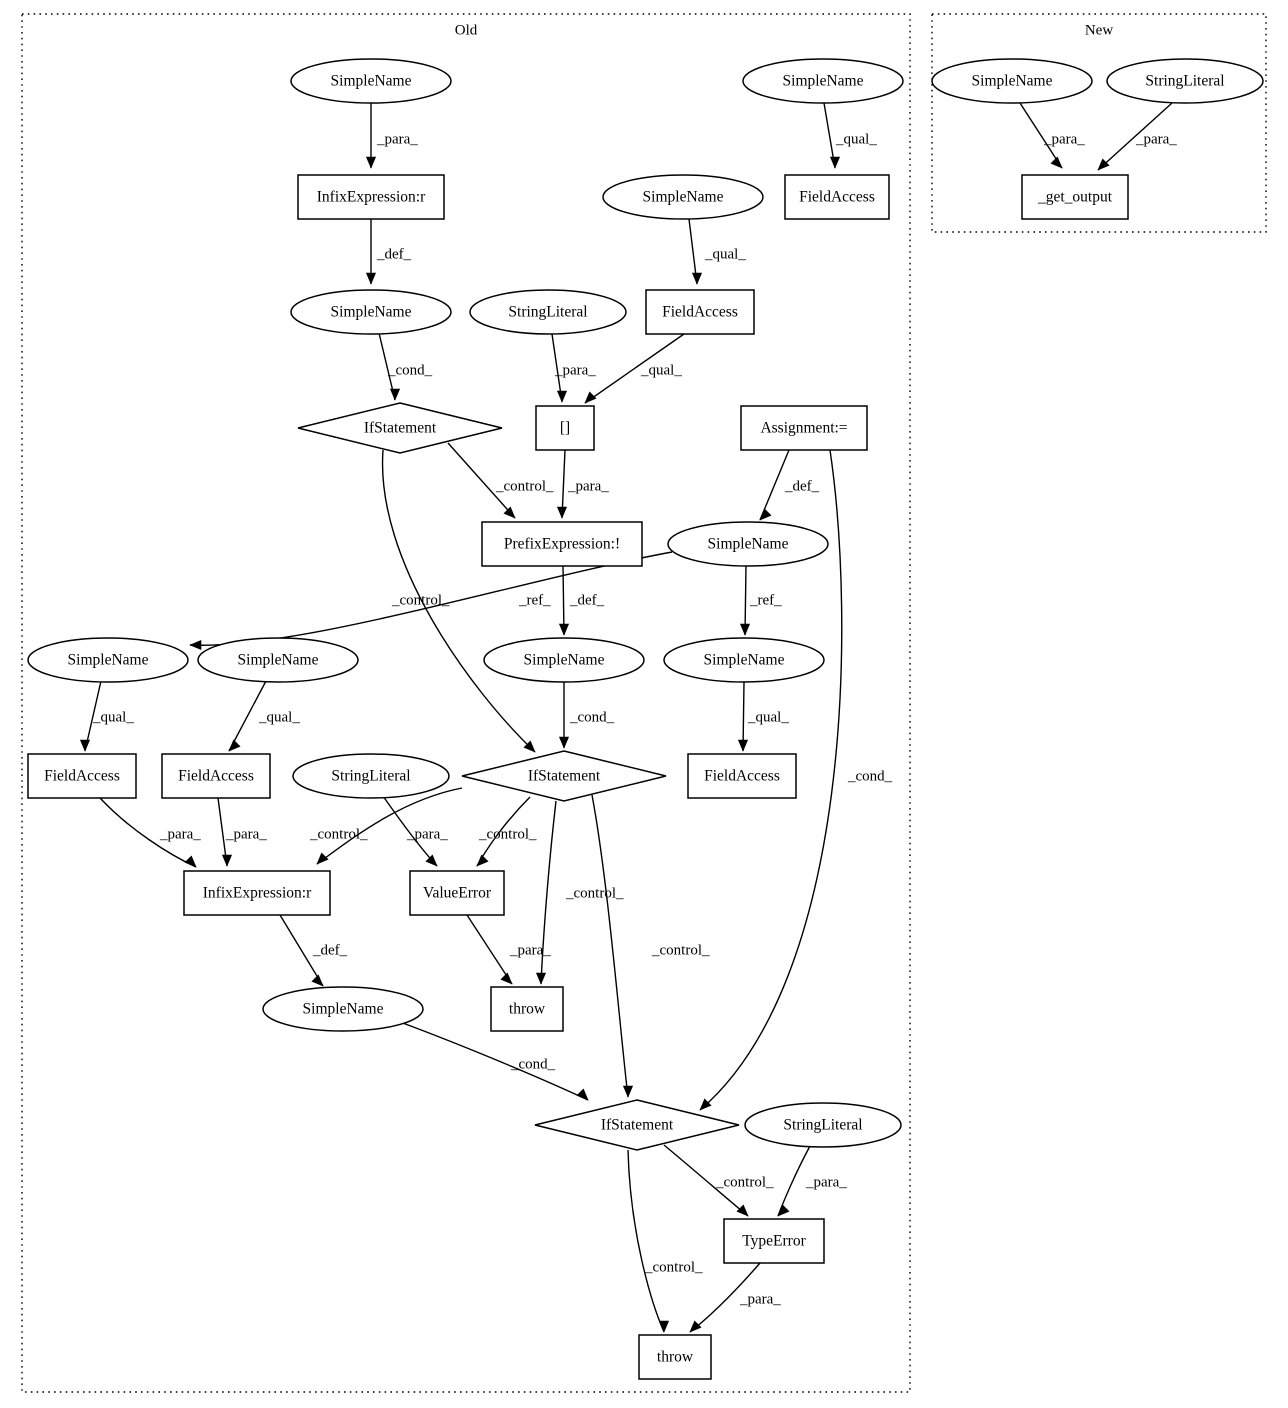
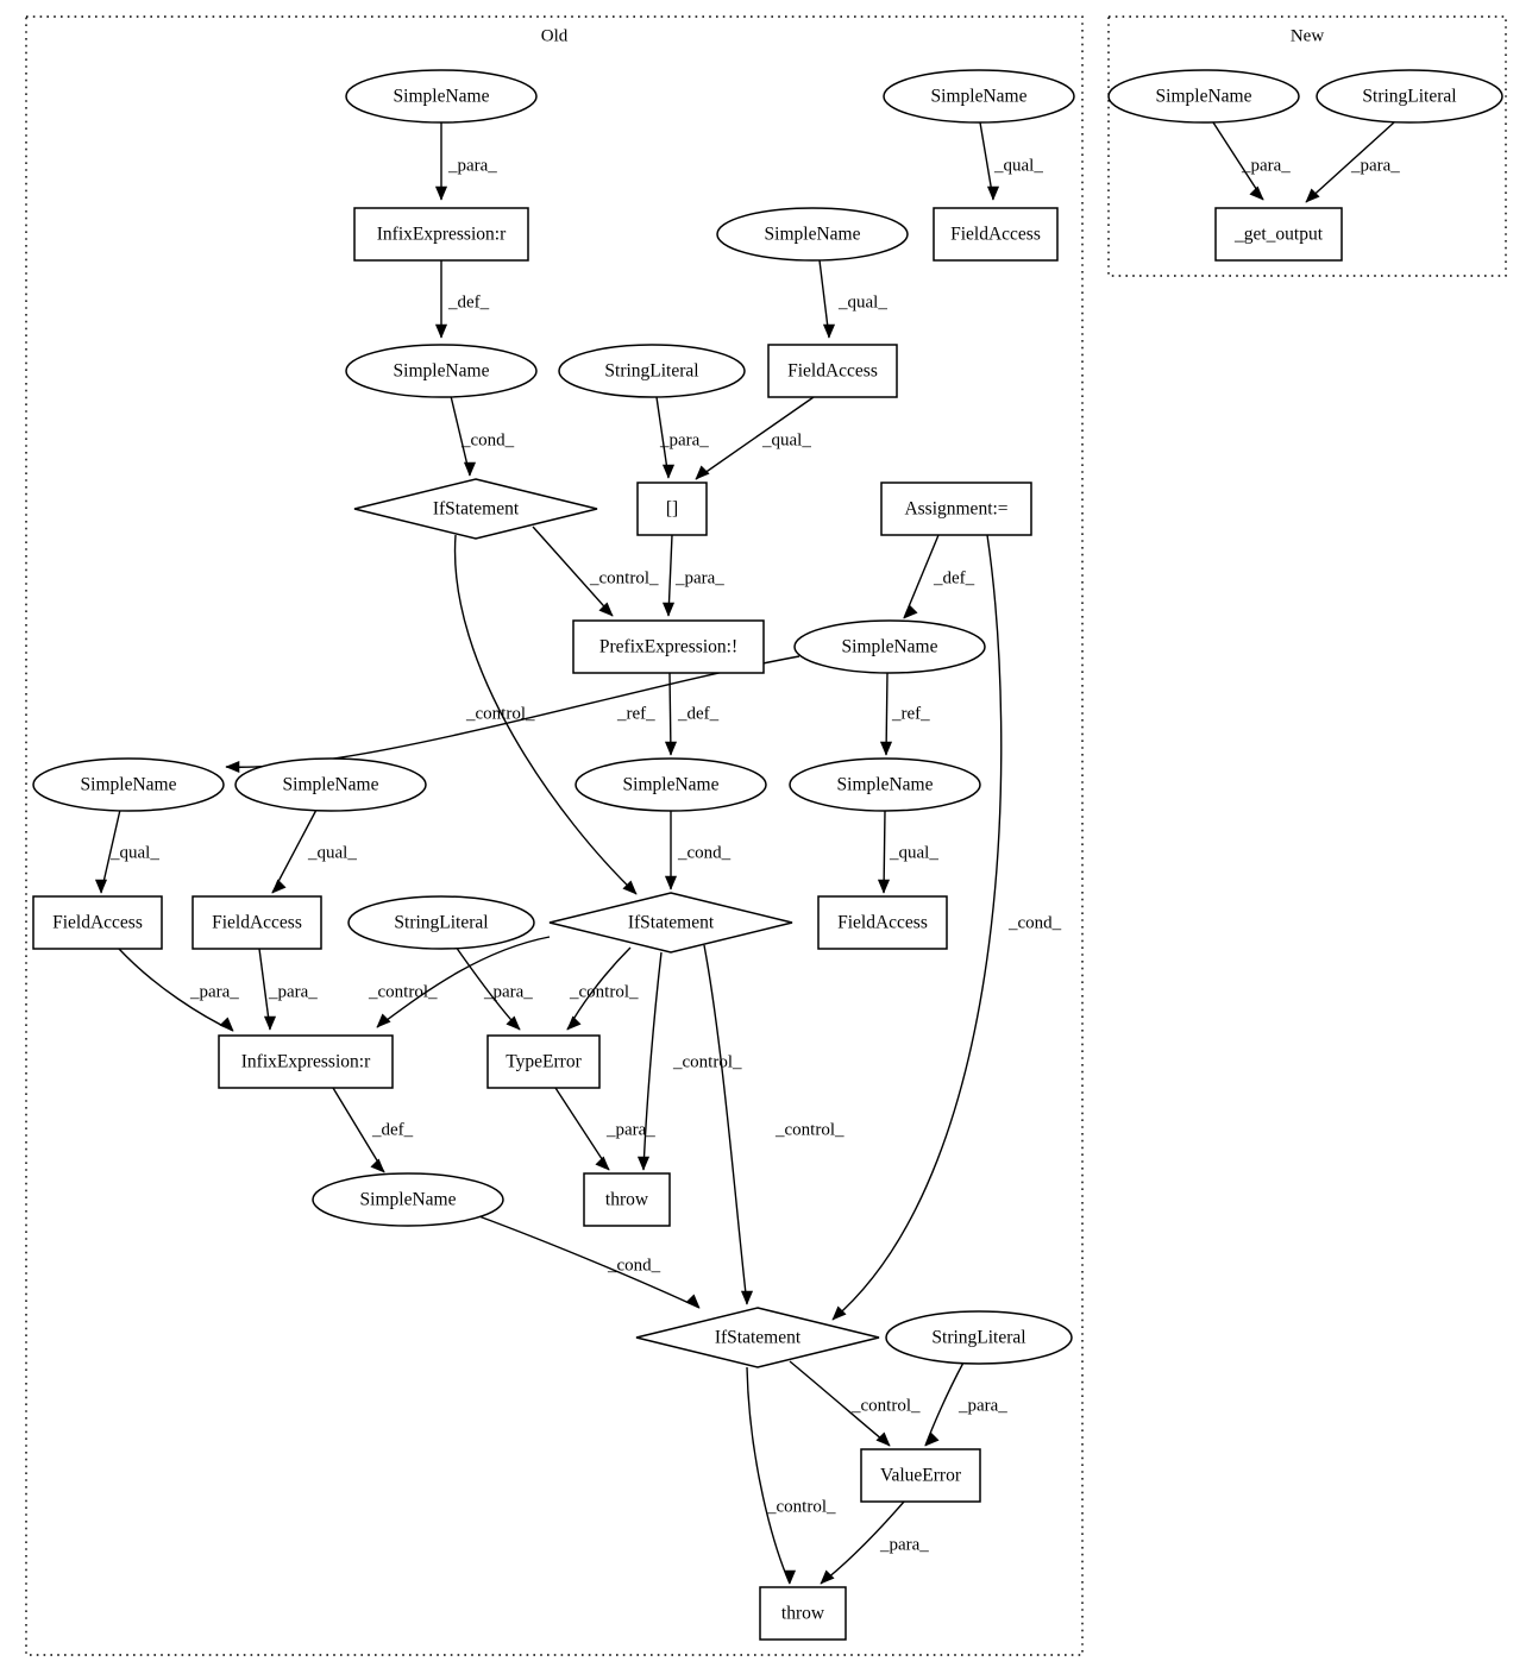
  Old
  New
  _para_
  _qual_
  _para_
  _para_
  _def_
  _qual_
  _cond_
  _para_
  _qual_
  _control_
  _para_
  _def_
  _control_
  _def_
  _ref_
  _ref_
  _qual_
  _qual_
  _cond_
  _qual_
  _cond_
  _para_
  _para_
  _control_
  _para_
  _control_
  _def_
  _para_
  _control_
  _control_
  _cond_
  _control_
  _para_
  _control_
  _para_
  SimpleName
  SimpleName
  SimpleName
  StringLiteral
  InfixExpression:r
  FieldAccess
  _get_output
  SimpleName
  SimpleName
  StringLiteral
  FieldAccess
  IfStatement
  []
  Assignment:=
  PrefixExpression:!
  SimpleName
  SimpleName
  SimpleName
  SimpleName
  SimpleName
  FieldAccess
  FieldAccess
  StringLiteral
  IfStatement
  FieldAccess
  InfixExpression:r
- ValueError
+ TypeError
  SimpleName
  throw
  IfStatement
  StringLiteral
- TypeError
+ ValueError
  throw
